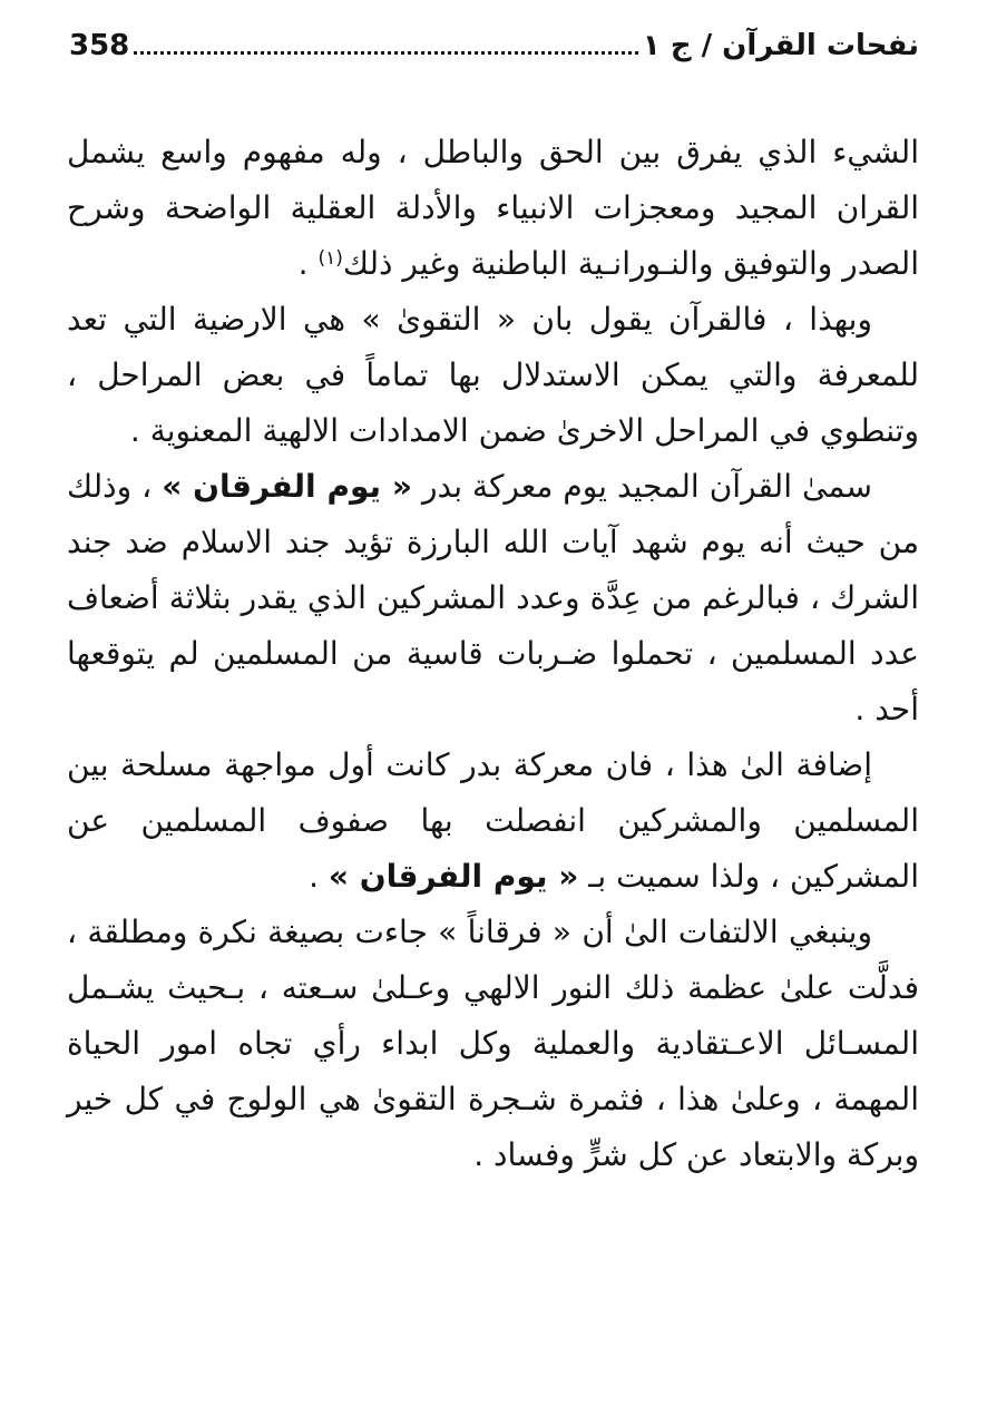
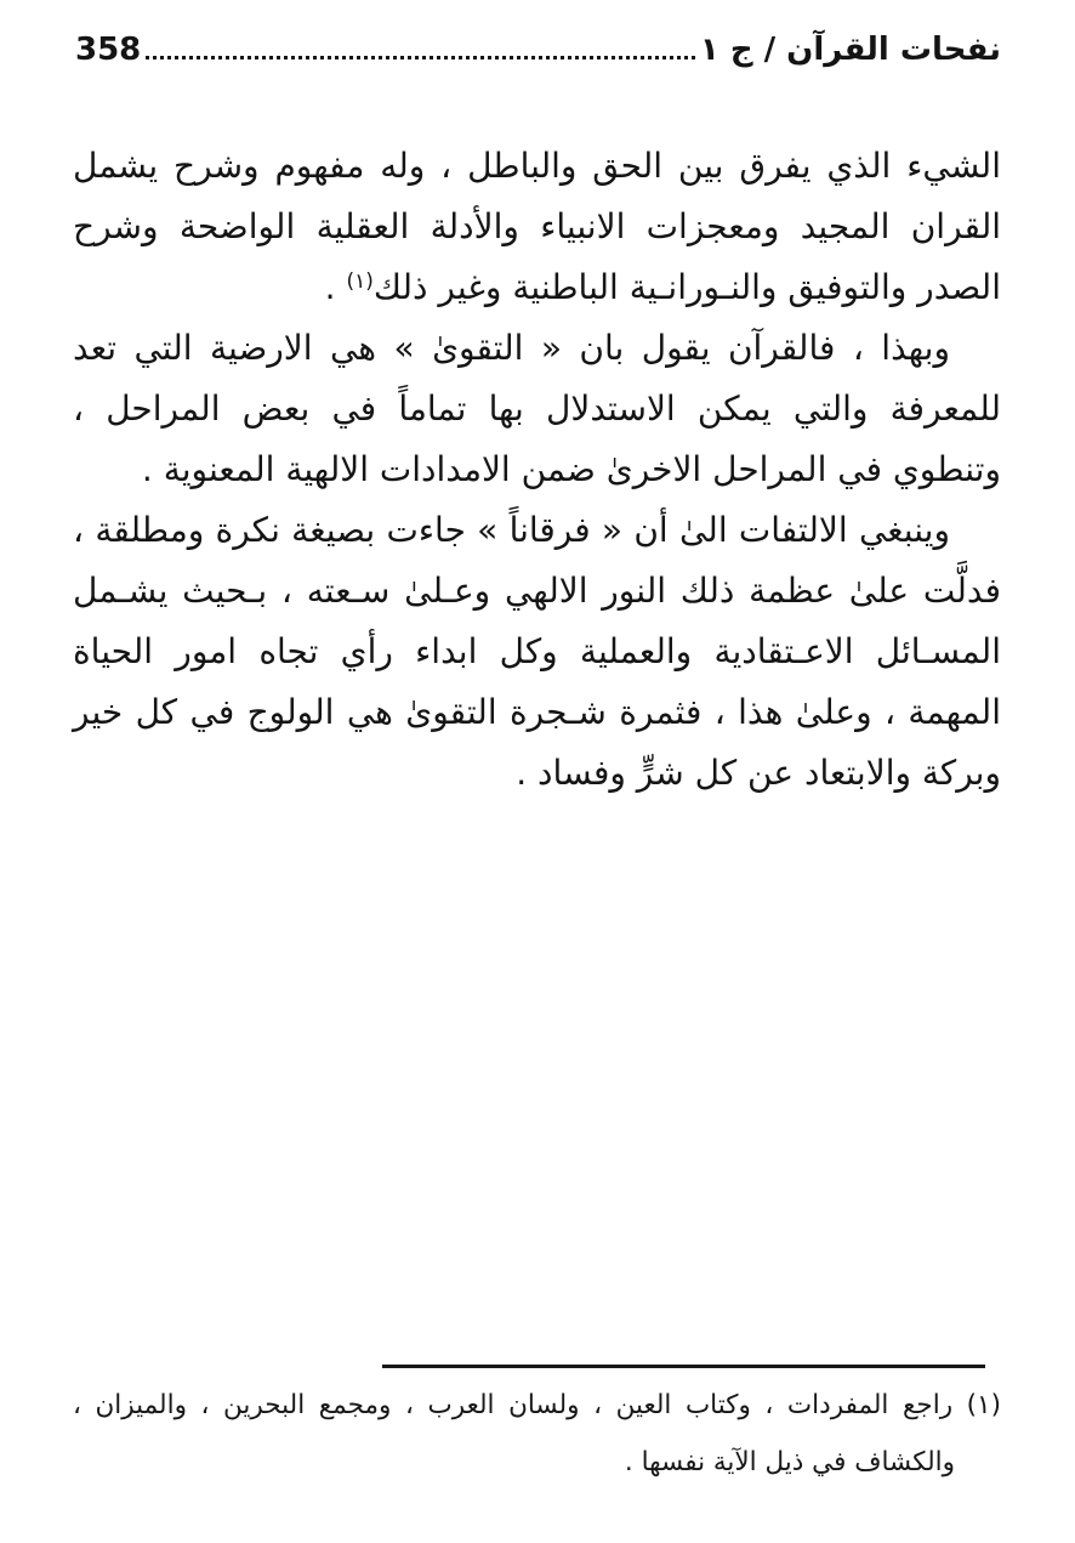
  نفحات القرآن / ج ١
  358
- الشيء الذي يفرق بين الحق والباطل ، وله مفهوم واسع يشمل القران المجيد ومعجزات الانبياء والأدلة العقلية الواضحة وشرح الصدر والتوفيق والنـورانـية الباطنية وغير ذلك(١) .
+ الشيء الذي يفرق بين الحق والباطل ، وله مفهوم وشرح يشمل القران المجيد ومعجزات الانبياء والأدلة العقلية الواضحة وشرح الصدر والتوفيق والنـورانـية الباطنية وغير ذلك(١) .
  وبهذا ، فالقرآن يقول بان « التقوىٰ » هي الارضية التي تعد للمعرفة والتي يمكن الاستدلال بها تماماً في بعض المراحل ، وتنطوي في المراحل الاخرىٰ ضمن الامدادات الالهية المعنوية .
- سمىٰ القرآن المجيد يوم معركة بدر « يوم الفرقان » ، وذلك من حيث أنه يوم شهد آيات الله البارزة تؤيد جند الاسلام ضد جند الشرك ، فبالرغم من عِدَّة وعدد المشركين الذي يقدر بثلاثة أضعاف عدد المسلمين ، تحملوا ضـربات قاسية من المسلمين لم يتوقعها أحد .
- إضافة الىٰ هذا ، فان معركة بدر كانت أول مواجهة مسلحة بين المسلمين والمشركين انفصلت بها صفوف المسلمين عن المشركين ، ولذا سميت بـ « يوم الفرقان » .
  وينبغي الالتفات الىٰ أن « فرقاناً » جاءت بصيغة نكرة ومطلقة ، فدلَّت علىٰ عظمة ذلك النور الالهي وعـلىٰ سـعته ، بـحيث يشـمل المسـائل الاعـتقادية والعملية وكل ابداء رأي تجاه امور الحياة المهمة ، وعلىٰ هذا ، فثمرة شـجرة التقوىٰ هي الولوج في كل خير وبركة والابتعاد عن كل شرٍّ وفساد .
+ (١) راجع المفردات ، وكتاب العين ، ولسان العرب ، ومجمع البحرين ، والميزان ، والكشاف في ذيل الآية نفسها .
